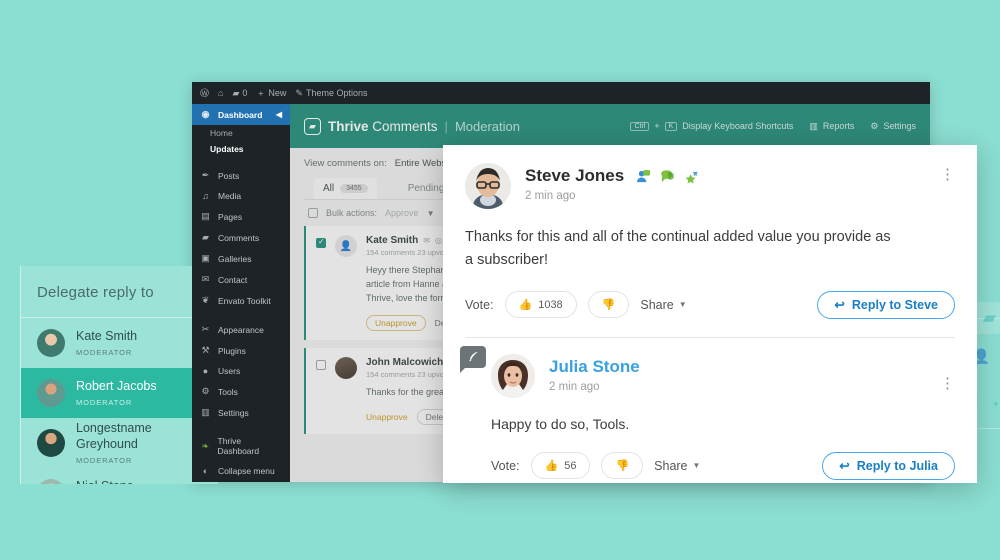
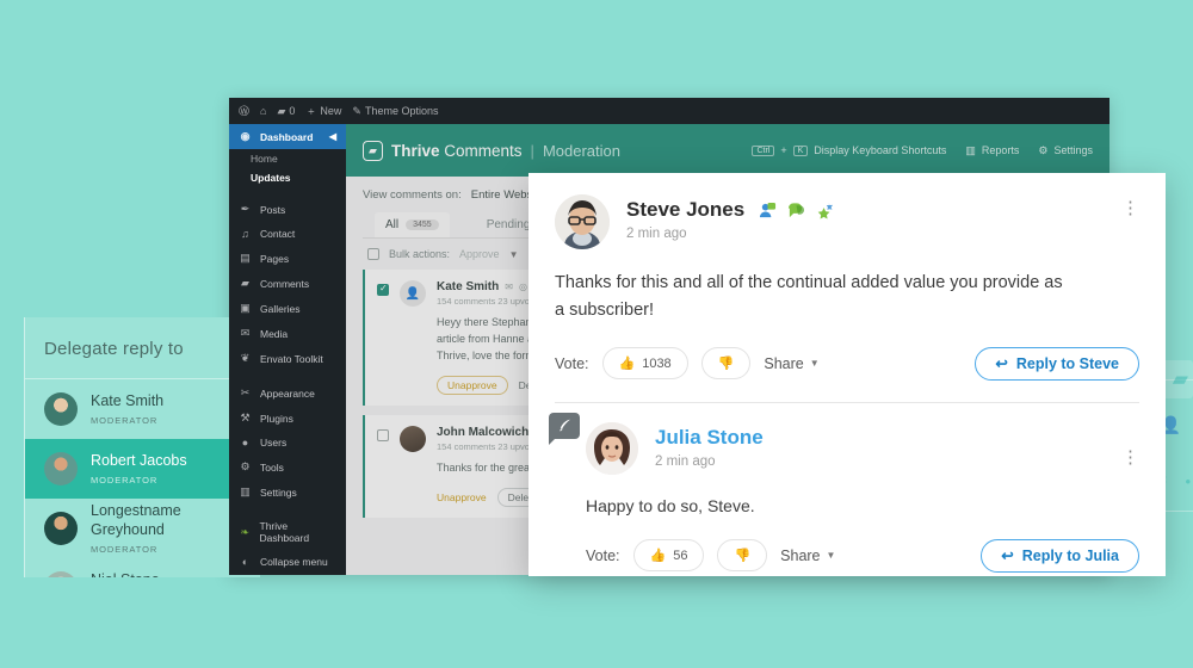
  ▰
  👤
  •
  Ⓦ
  ⌂
  ▰
  0
  ＋
  New
  ✎
  Theme Options
  ◉
  Dashboard
  ◀
  Home
  Updates
  ✒
  Posts
  ♫
- Media
+ Contact
  ▤
  Pages
  ▰
  Comments
  ▣
  Galleries
  ✉
- Contact
+ Media
  ❦
  Envato Toolkit
  ✂
  Appearance
  ⚒
  Plugins
  ●
  Users
  ⚙
  Tools
  ▥
  Settings
  ❧
  Thrive Dashboard
  ◐
  Collapse menu
  ▰
  Thrive Comments
  |
  Moderation
  +
  Display Keyboard Shortcuts
  ▥
  Reports
  ⚙
  Settings
  View comments on:
  All
  Pending
  Bulk actions:
  Approve
  ▼
  👤
  Kate Smith
  ✉
  ◎
  154 comments 23 upvo
  Unapprove
  John Malcowich
  154 comments 23 upvo
  Unapprove
  Delegate reply to
  Kate Smith
  MODERATOR
  Robert Jacobs
  MODERATOR
  Longestname Greyhound
  MODERATOR
  ⋮
  Steve Jones
  2 min ago
  Thanks for this and all of the continual added value you provide as a subscriber!
  Vote:
  👍
  1038
  👎
  Share
  ▼
  ↩
  Reply to Steve
  ⋮
  Julia Stone
  2 min ago
- Happy to do so, Tools.
+ Happy to do so, Steve.
  Vote:
  👍
  56
  👎
  Share
  ▼
  ↩
  Reply to Julia
